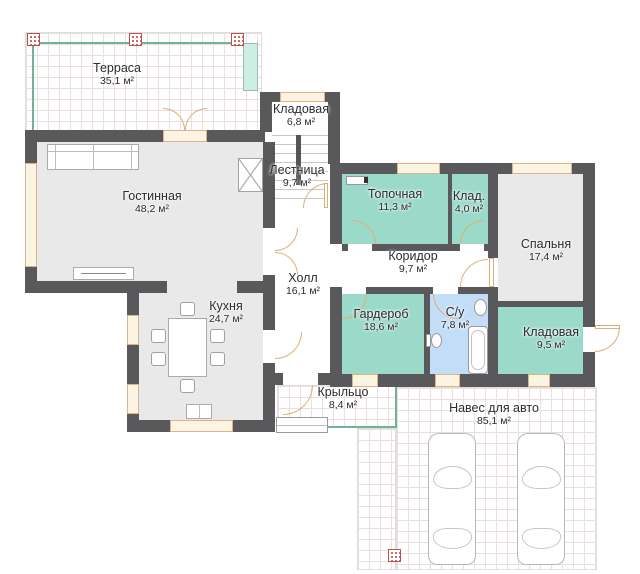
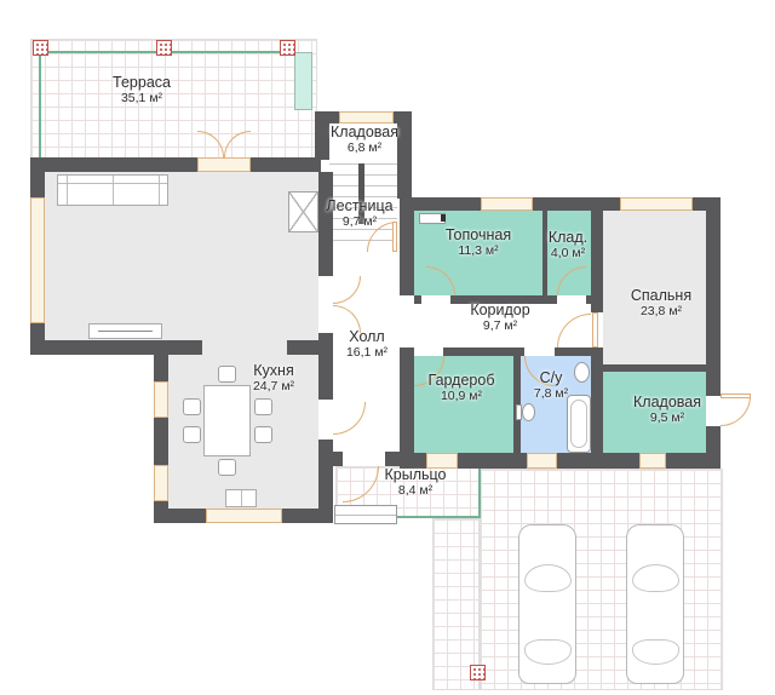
  Терраса
  35,1 м²
- Гостинная
- 48,2 м²
  Кладовая
  6,8 м²
  Лестница
  9,7 м²
  Холл
  16,1 м²
  Кухня
  24,7 м²
  Топочная
  11,3 м²
  Клад.
  4,0 м²
  Спальня
- 17,4 м²
+ 23,8 м²
  Коридор
  9,7 м²
  Гардероб
- 18,6 м²
+ 10,9 м²
  С/у
  7,8 м²
  Кладовая
  9,5 м²
  Крыльцо
  8,4 м²
- Навес для авто
- 85,1 м²
